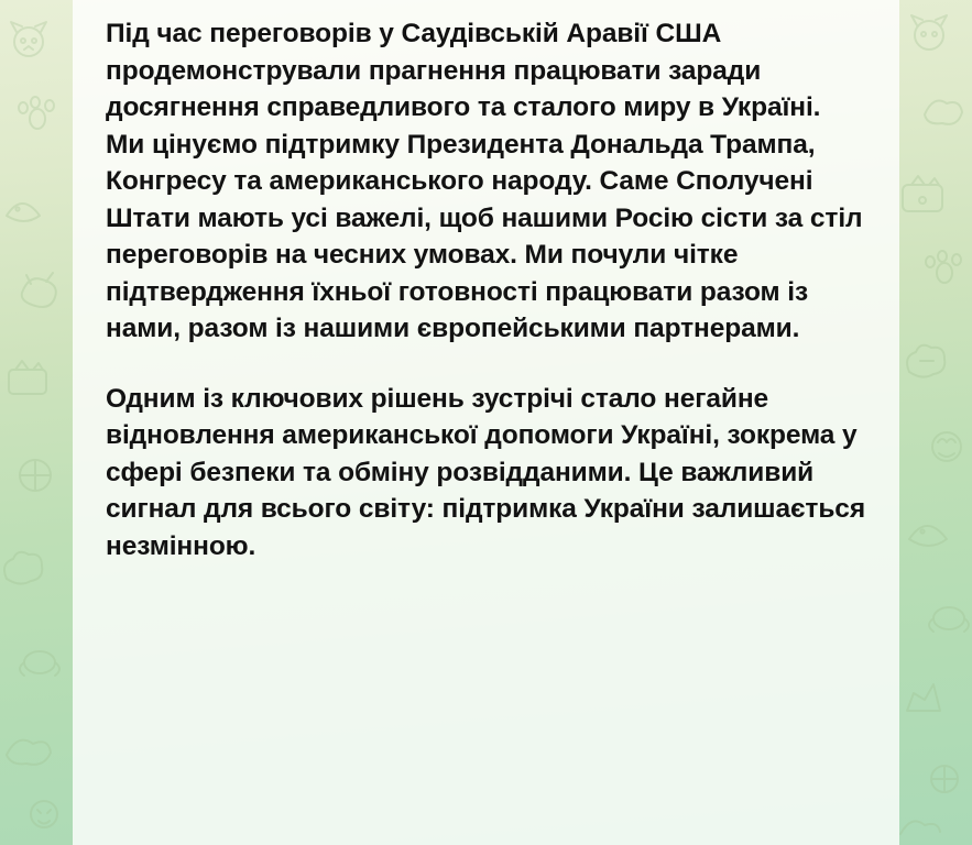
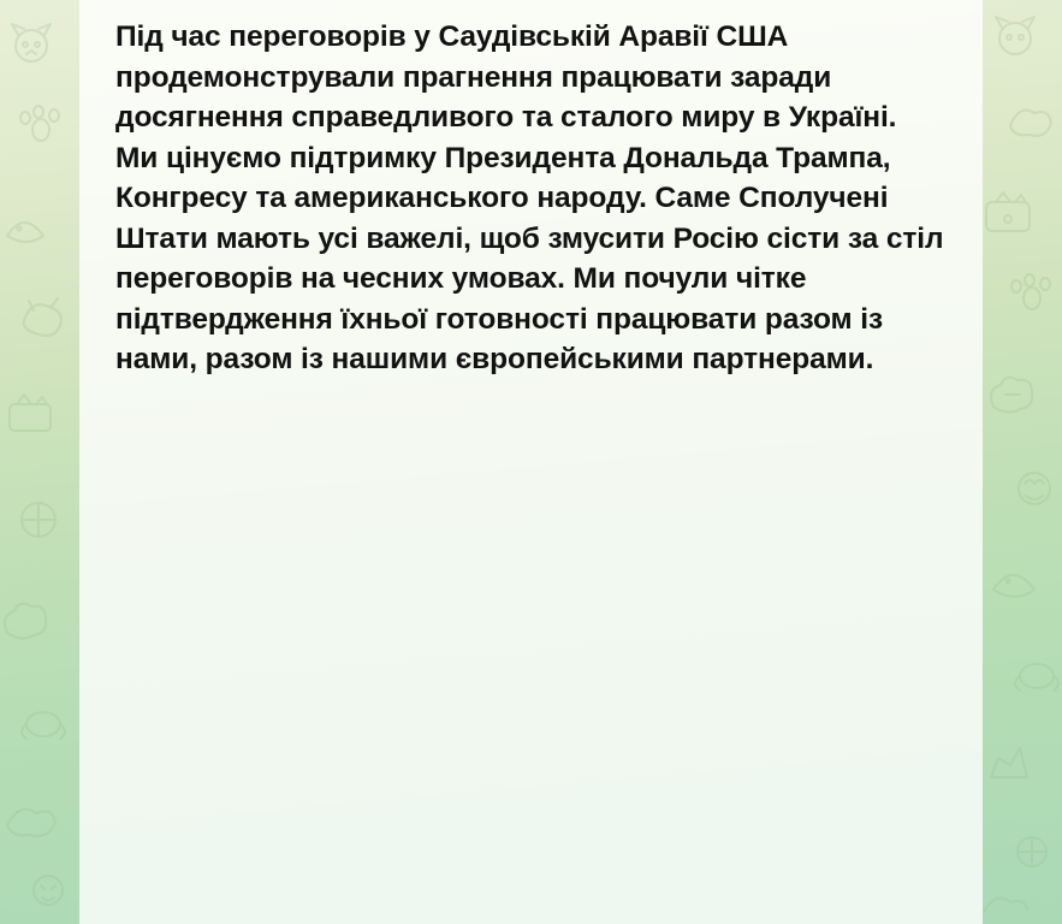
- Під час переговорів у Саудівській Аравії США продемонстрували прагнення працювати заради досягнення справедливого та сталого миру в Україні. Ми цінуємо підтримку Президента Дональда Трампа, Конгресу та американського народу. Саме Сполучені Штати мають усі важелі, щоб нашими Росію сісти за стіл переговорів на чесних умовах. Ми почули чітке підтвердження їхньої готовності працювати разом із нами, разом із нашими європейськими партнерами.
+ Під час переговорів у Саудівській Аравії США продемонстрували прагнення працювати заради досягнення справедливого та сталого миру в Україні. Ми цінуємо підтримку Президента Дональда Трампа, Конгресу та американського народу. Саме Сполучені Штати мають усі важелі, щоб змусити Росію сісти за стіл переговорів на чесних умовах. Ми почули чітке підтвердження їхньої готовності працювати разом із нами, разом із нашими європейськими партнерами.
- Одним із ключових рішень зустрічі стало негайне відновлення американської допомоги Україні, зокрема у сфері безпеки та обміну розвідданими. Це важливий сигнал для всього світу: підтримка України залишається незмінною.
